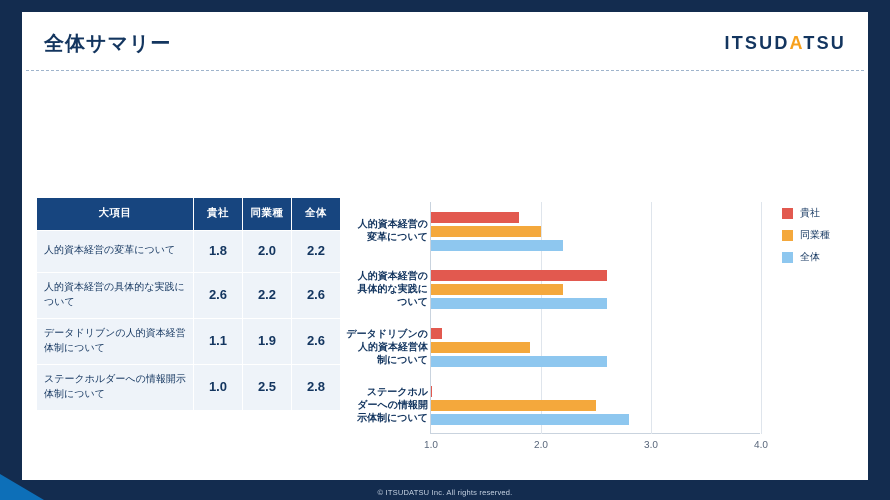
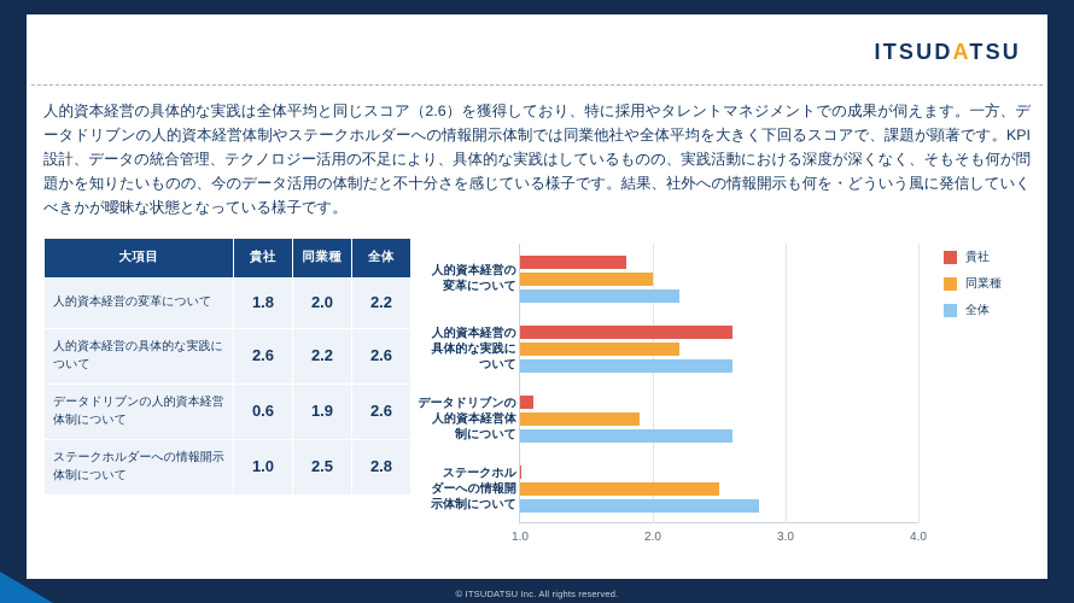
  © ITSUDATSU Inc. All rights reserved.
- 全体サマリー
  ITSUDATSU
+ 人的資本経営の具体的な実践は全体平均と同じスコア（2.6）を獲得しており、特に採用やタレントマネジメントでの成果が伺えます。一方、データドリブンの人的資本経営体制やステークホルダーへの情報開示体制では同業他社や全体平均を大きく下回るスコアで、課題が顕著です。KPI設計、データの統合管理、テクノロジー活用の不足により、具体的な実践はしているものの、実践活動における深度が深くなく、そもそも何が問題かを知りたいものの、今のデータ活用の体制だと不十分さを感じている様子です。結果、社外への情報開示も何を・どういう風に発信していくべきかが曖昧な状態となっている様子です。
  大項目	貴社	同業種	全体
  人的資本経営の変革について	1.8	2.0	2.2
  人的資本経営の具体的な実践について	2.6	2.2	2.6
- データドリブンの人的資本経営体制について	1.1	1.9	2.6
+ データドリブンの人的資本経営体制について	0.6	1.9	2.6
  ステークホルダーへの情報開示体制について	1.0	2.5	2.8
  1.0
  2.0
  3.0
  4.0
  人的資本経営の
  変革について
  人的資本経営の
  具体的な実践に
  ついて
  データドリブンの
  人的資本経営体
  制について
  ステークホル
  ダーへの情報開
  示体制について
  貴社
  同業種
  全体
